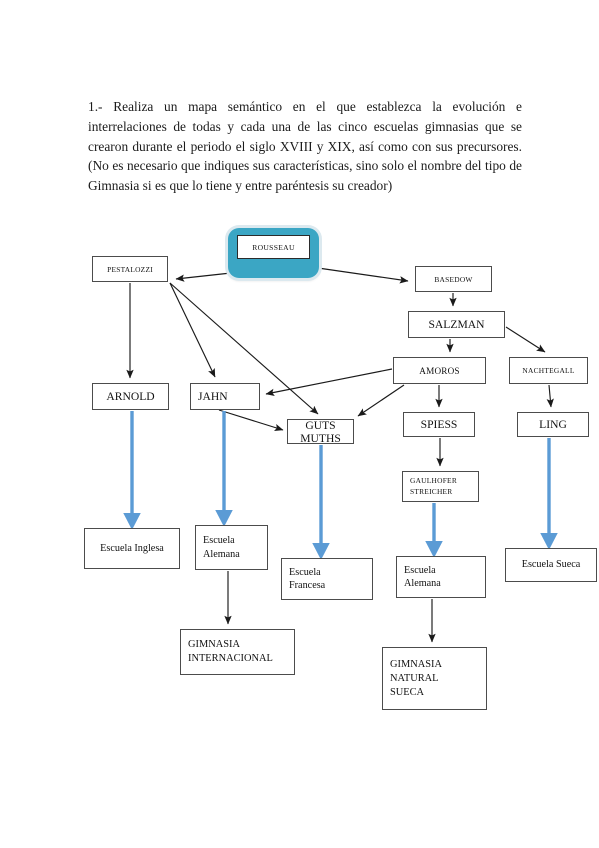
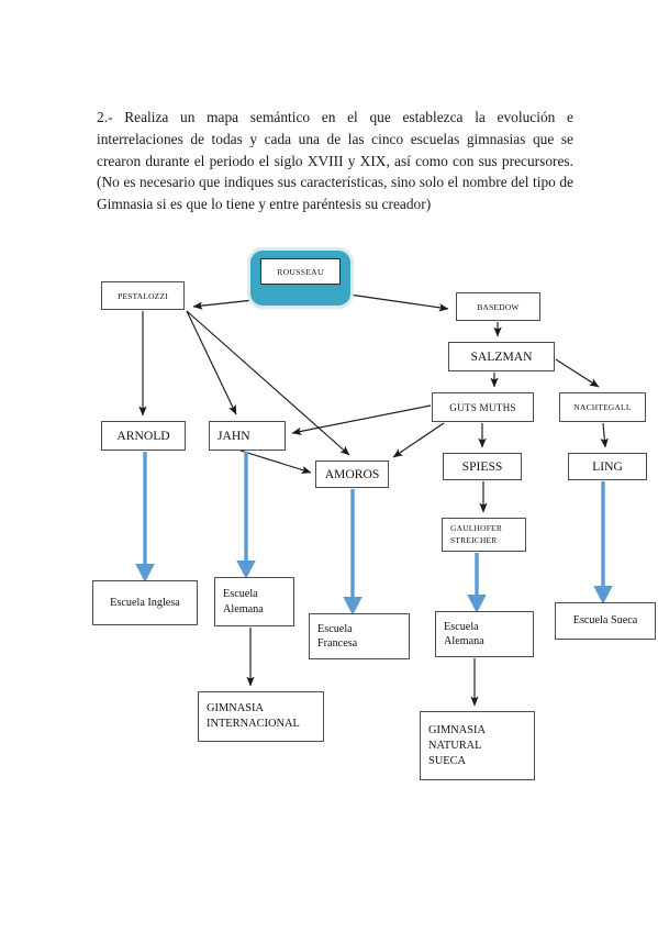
- 1.- Realiza un mapa semántico en el que establezca la evolución e interrelaciones de todas y cada una de las cinco escuelas gimnasias que se crearon durante el periodo el siglo XVIII y XIX, así como con sus precursores. (No es necesario que indiques sus características, sino solo el nombre del tipo de Gimnasia si es que lo tiene y entre paréntesis su creador)
+ 2.- Realiza un mapa semántico en el que establezca la evolución e interrelaciones de todas y cada una de las cinco escuelas gimnasias que se crearon durante el periodo el siglo XVIII y XIX, así como con sus precursores. (No es necesario que indiques sus características, sino solo el nombre del tipo de Gimnasia si es que lo tiene y entre paréntesis su creador)
  ROUSSEAU
  PESTALOZZI
  BASEDOW
  SALZMAN
- AMOROS
+ GUTS MUTHS
  NACHTEGALL
  ARNOLD
  JAHN
- GUTS MUTHS
+ AMOROS
  SPIESS
  LING
  GAULHOFER
  STREICHER
  Escuela Inglesa
  Escuela
  Alemana
  Escuela
  Francesa
  Escuela
  Alemana
  Escuela Sueca
  GIMNASIA
  INTERNACIONAL
  GIMNASIA
  NATURAL
  SUECA
